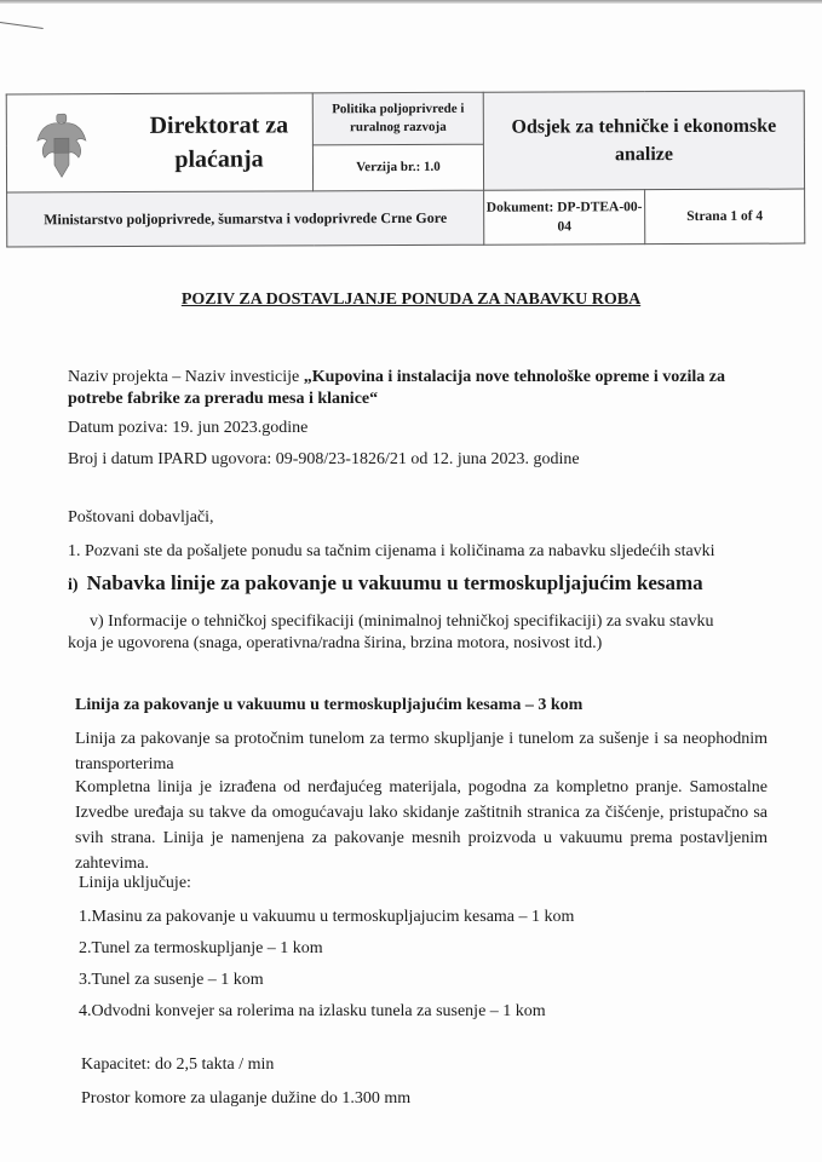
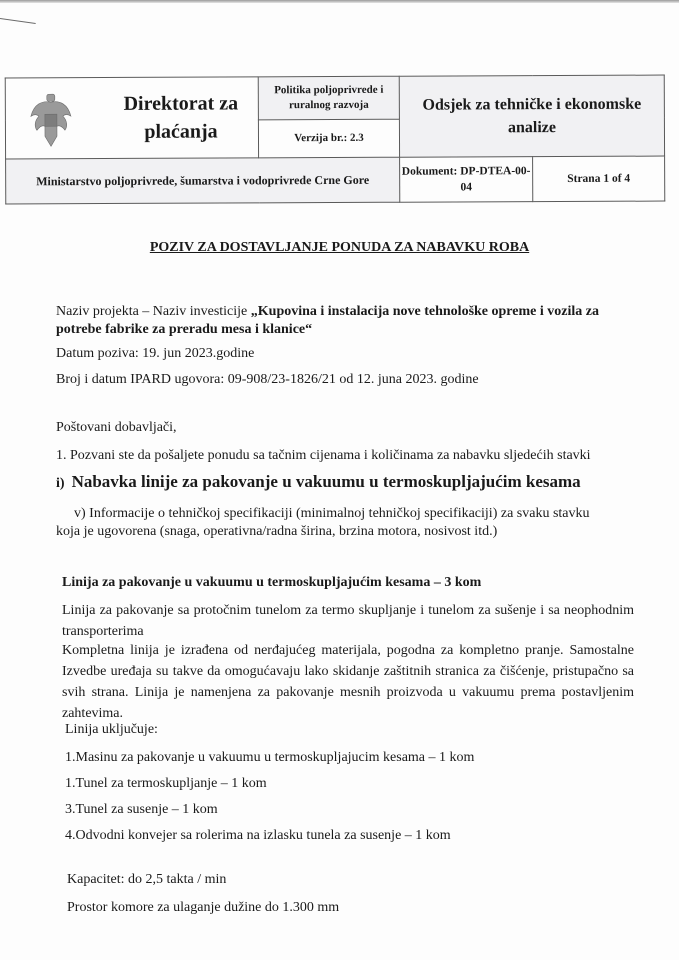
  Direktorat za plaćanja	Politika poljoprivrede i ruralnog razvoja	Odsjek za tehničke i ekonomske analize
- Verzija br.: 1.0
+ Verzija br.: 2.3
  Ministarstvo poljoprivrede, šumarstva i vodoprivrede Crne Gore	Dokument: DP-DTEA-00-04	Strana 1 of 4
  POZIV ZA DOSTAVLJANJE PONUDA ZA NABAVKU ROBA
  Naziv projekta – Naziv investicije „Kupovina i instalacija nove tehnološke opreme i vozila za
  potrebe fabrike za preradu mesa i klanice“
  Datum poziva: 19. jun 2023.godine
  Broj i datum IPARD ugovora: 09-908/23-1826/21 od 12. juna 2023. godine
  Poštovani dobavljači,
  1. Pozvani ste da pošaljete ponudu sa tačnim cijenama i količinama za nabavku sljedećih stavki
  i) Nabavka linije za pakovanje u vakuumu u termoskupljajućim kesama
  v) Informacije o tehničkoj specifikaciji (minimalnoj tehničkoj specifikaciji) za svaku stavku
  koja je ugovorena (snaga, operativna/radna širina, brzina motora, nosivost itd.)
  Linija za pakovanje u vakuumu u termoskupljajućim kesama – 3 kom
  Linija za pakovanje sa protočnim tunelom za termo skupljanje i tunelom za sušenje i sa neophodnim transporterima
  Kompletna linija je izrađena od nerđajućeg materijala, pogodna za kompletno pranje. Samostalne Izvedbe uređaja su takve da omogućavaju lako skidanje zaštitnih stranica za čišćenje, pristupačno sa svih strana. Linija je namenjena za pakovanje mesnih proizvoda u vakuumu prema postavljenim zahtevima.
  Linija uključuje:
  1.Masinu za pakovanje u vakuumu u termoskupljajucim kesama – 1 kom
- 2.Tunel za termoskupljanje – 1 kom
+ 1.Tunel za termoskupljanje – 1 kom
  3.Tunel za susenje – 1 kom
  4.Odvodni konvejer sa rolerima na izlasku tunela za susenje – 1 kom
  Kapacitet: do 2,5 takta / min
  Prostor komore za ulaganje dužine do 1.300 mm
